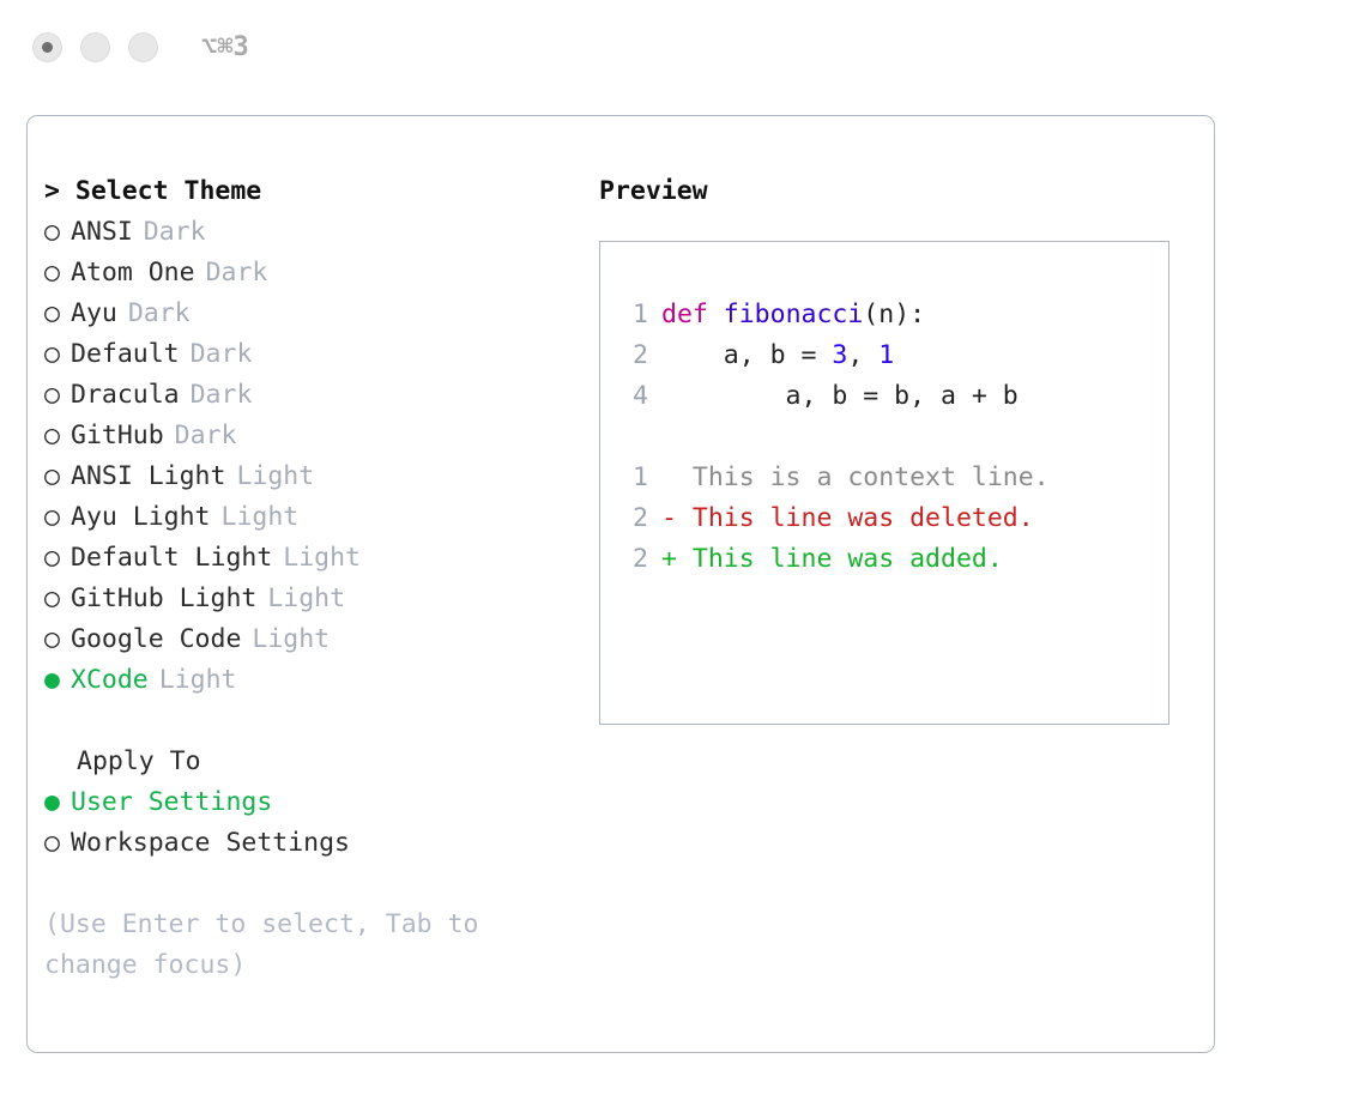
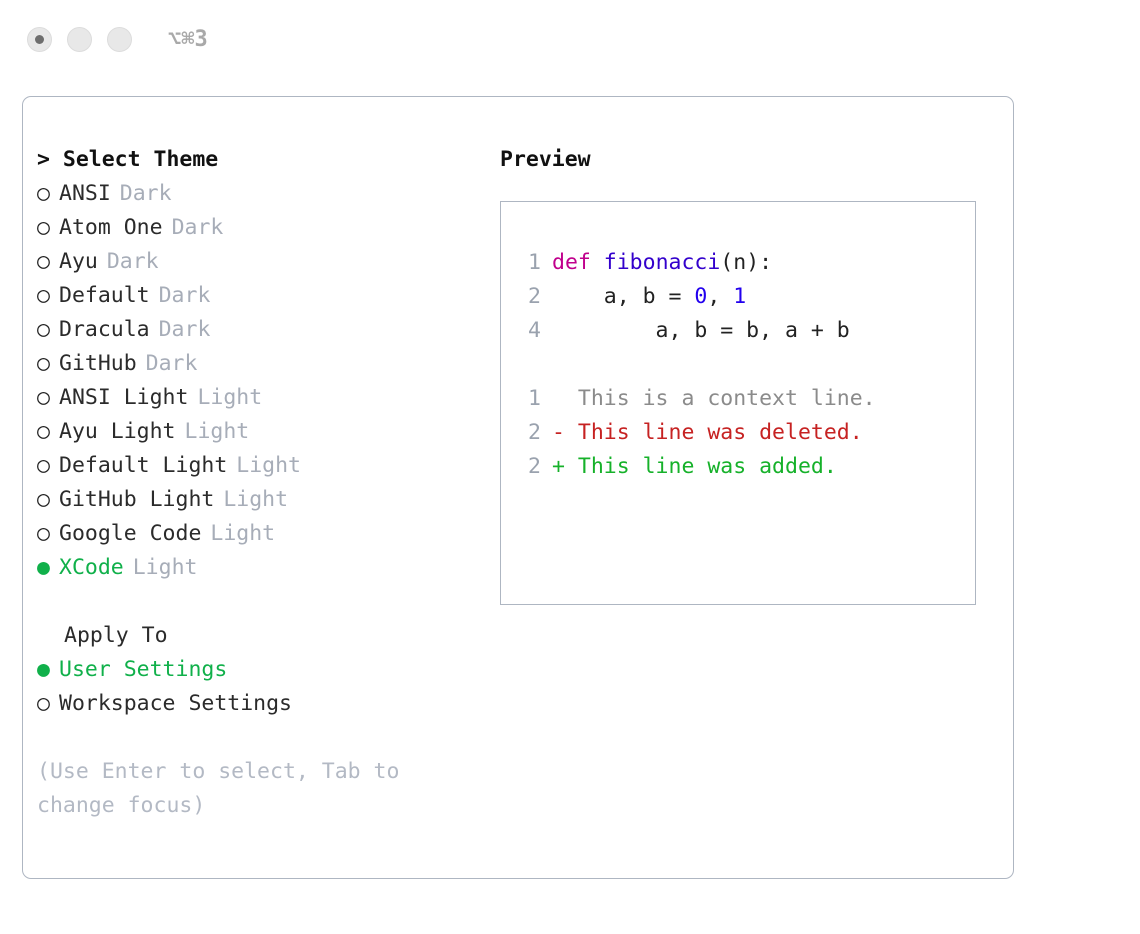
  ⌥⌘3
  > Select Theme
  ○
  ANSI
  Dark
  ○
  Atom One
  Dark
  ○
  Ayu
  Dark
  ○
  Default
  Dark
  ○
  Dracula
  Dark
  ○
  GitHub
  Dark
  ○
  ANSI Light
  Light
  ○
  Ayu Light
  Light
  ○
  Default Light
  Light
  ○
  GitHub Light
  Light
  ○
  Google Code
  Light
  ●
  XCode
  Light
  Apply To
  ●
  User Settings
  ○
  Workspace Settings
  (Use Enter to select, Tab to change focus)
  Preview
  1
  def fibonacci(n):
  2
- a, b = 3, 1
+ a, b = 0, 1
  4
  a, b = b, a + b
  1
  This is a context line.
  2
  - This line was deleted.
  2
  + This line was added.
